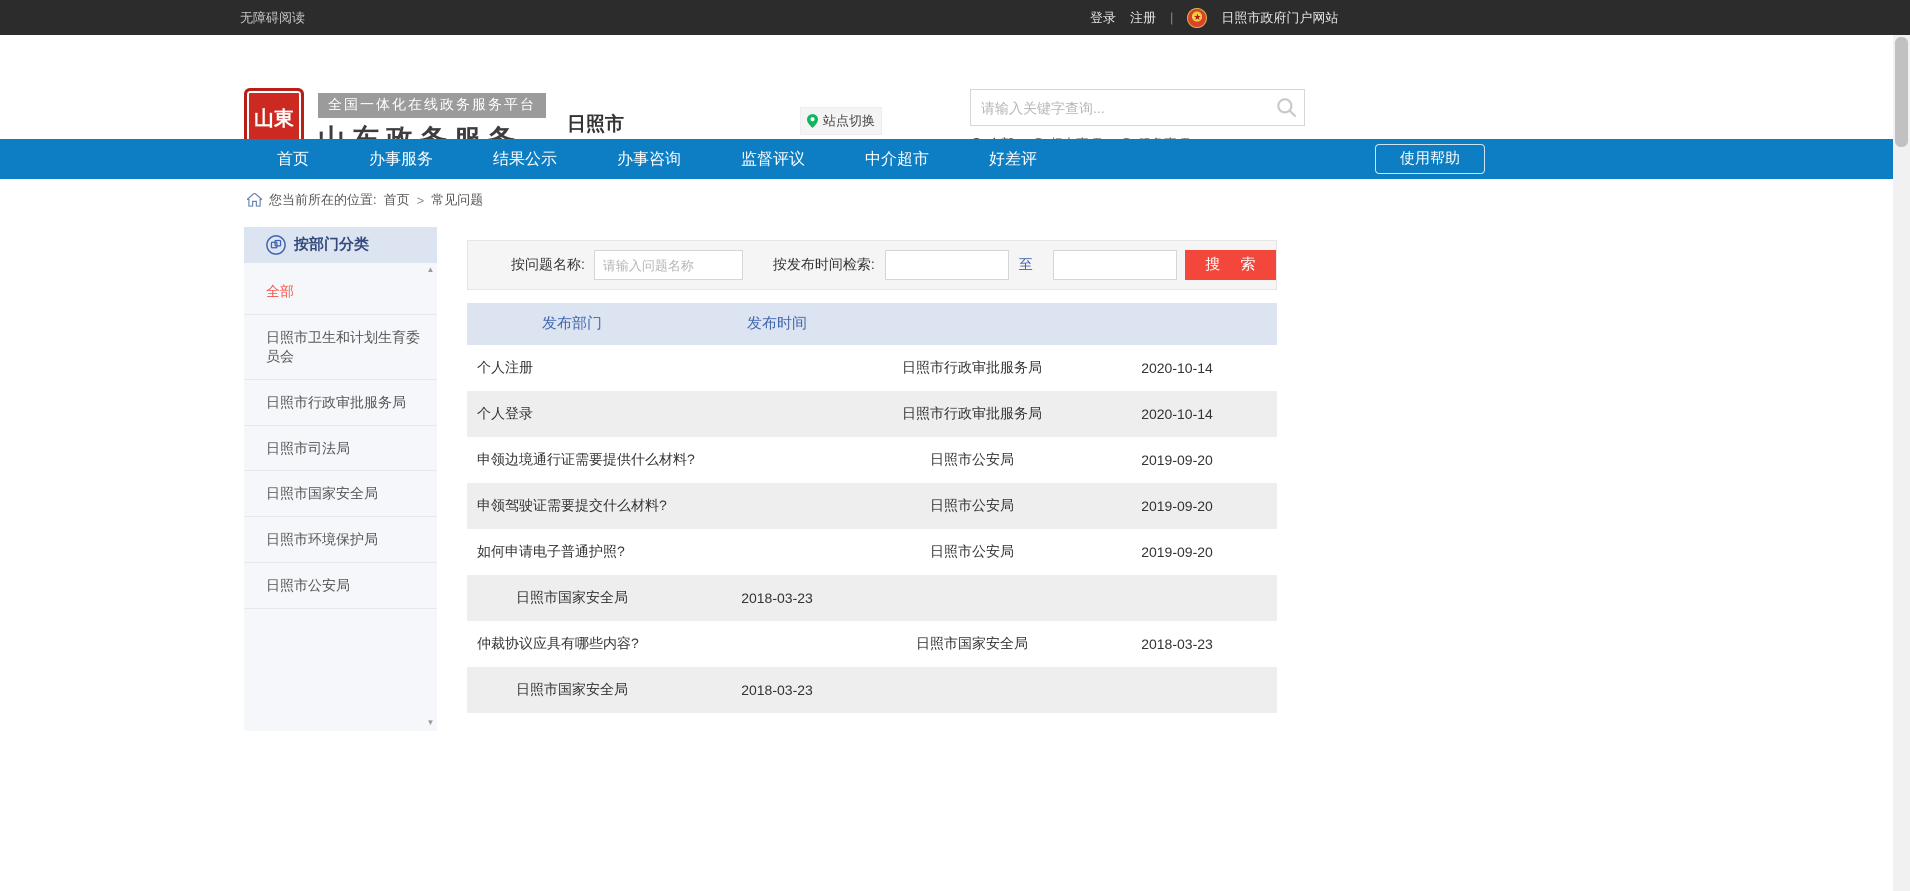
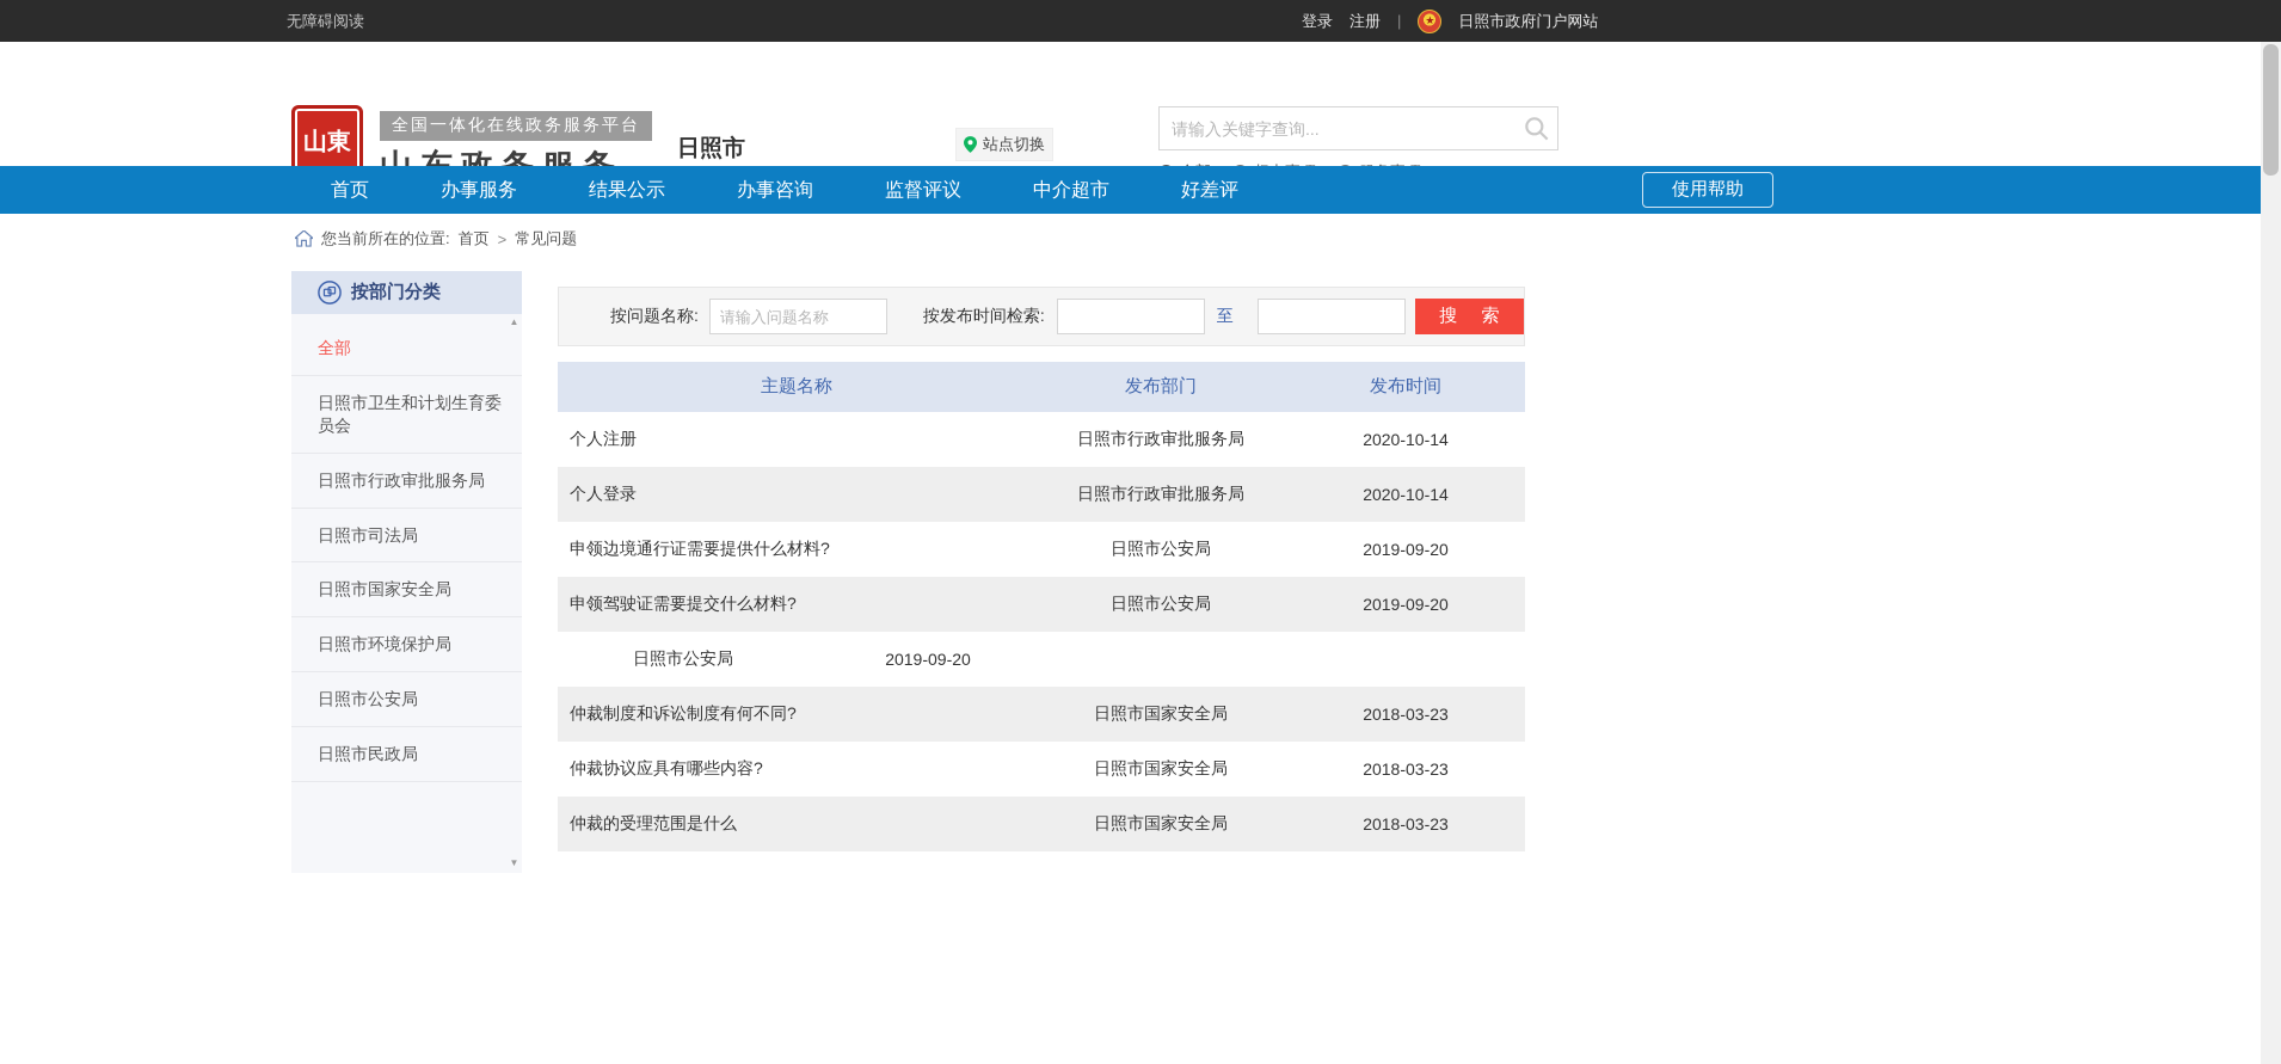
  无障碍阅读
  登录
  注册
  |
  ★
  日照市政府门户网站
  山東
  全国一体化在线政务服务平台
  日照市
  站点切换
  请输入关键字查询...
  首页
  办事服务
  结果公示
  办事咨询
  监督评议
  中介超市
  好差评
  使用帮助
  您当前所在的位置:
  首页
  >
  常见问题
  按部门分类
  全部
  日照市卫生和计划生育委员会
  日照市行政审批服务局
  日照市司法局
  日照市国家安全局
  日照市环境保护局
  日照市公安局
+ 日照市民政局
  ▲
  ▼
  按问题名称:
  请输入问题名称
  按发布时间检索:
  至
  搜 索
+ 主题名称
  发布部门
  发布时间
  个人注册
  日照市行政审批服务局
  2020-10-14
  个人登录
  日照市行政审批服务局
  2020-10-14
  申领边境通行证需要提供什么材料?
  日照市公安局
  2019-09-20
  申领驾驶证需要提交什么材料?
  日照市公安局
  2019-09-20
- 如何申请电子普通护照?
  日照市公安局
  2019-09-20
+ 仲裁制度和诉讼制度有何不同?
  日照市国家安全局
  2018-03-23
  仲裁协议应具有哪些内容?
  日照市国家安全局
  2018-03-23
+ 仲裁的受理范围是什么
  日照市国家安全局
  2018-03-23
